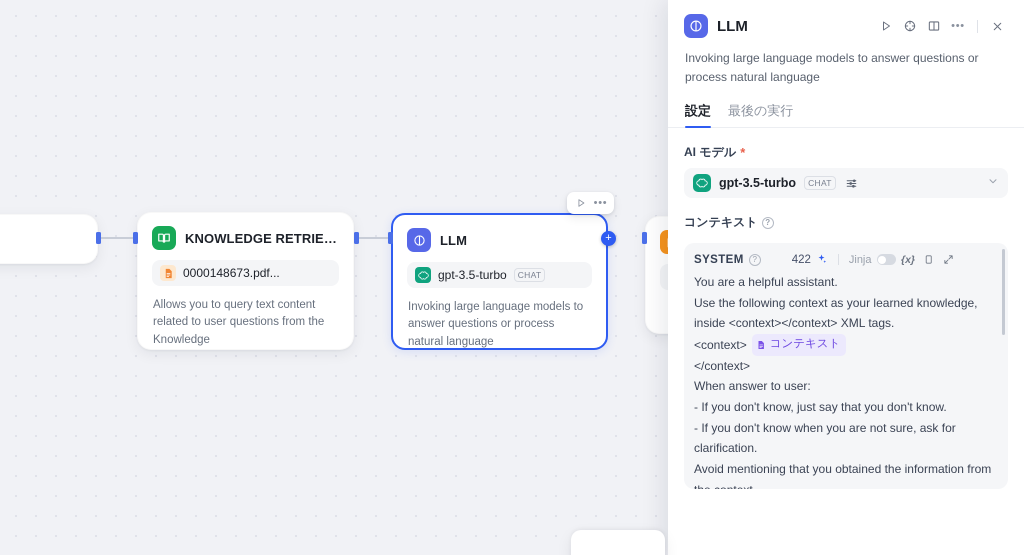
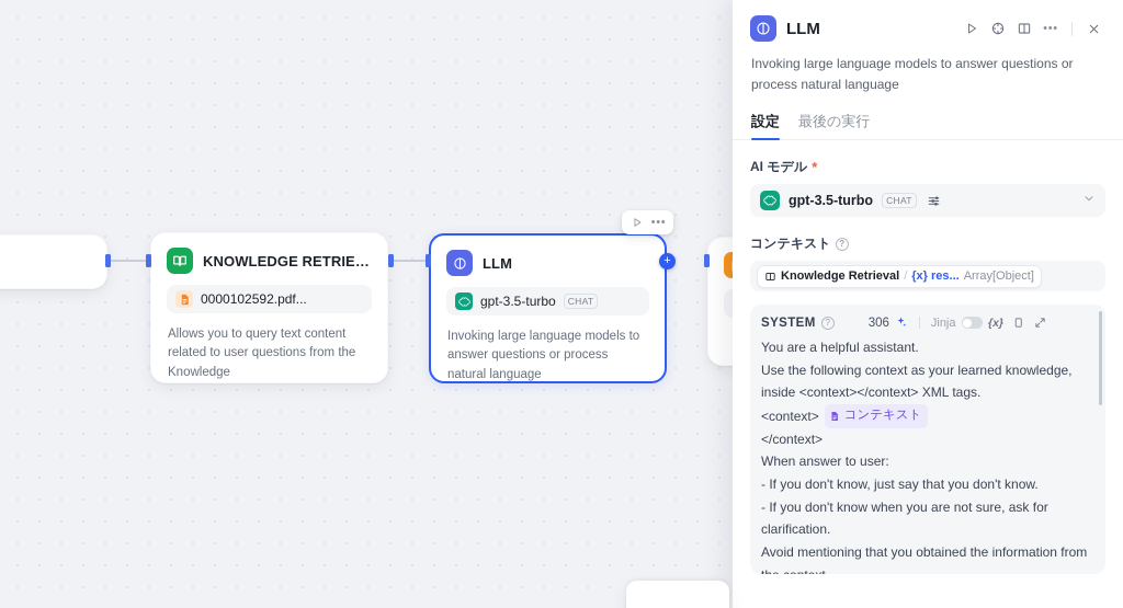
  KNOWLEDGE RETRIEVA
- 0000148673.pdf...
+ 0000102592.pdf...
  Allows you to query text content related to user questions from the Knowledge
  •••
  LLM
  gpt-3.5-turbo
  CHAT
  Invoking large language models to answer questions or process natural language
  +
  LLM
  •••
  Invoking large language models to answer questions or process natural language
  設定
  最後の実行
  AI モデル
  *
  gpt-3.5-turbo
  CHAT
  コンテキスト
  ?
+ Knowledge Retrieval
+ /
+ {x} res...
+ Array[Object]
  SYSTEM
  ?
- 422
+ 306
  Jinja
  {x}
  You are a helpful assistant.
  Use the following context as your learned knowledge, inside <context></context> XML tags.
  <context>
  コンテキスト
  </context>
  When answer to user:
  - If you don't know, just say that you don't know.
  - If you don't know when you are not sure, ask for clarification.
  Avoid mentioning that you obtained the information from
